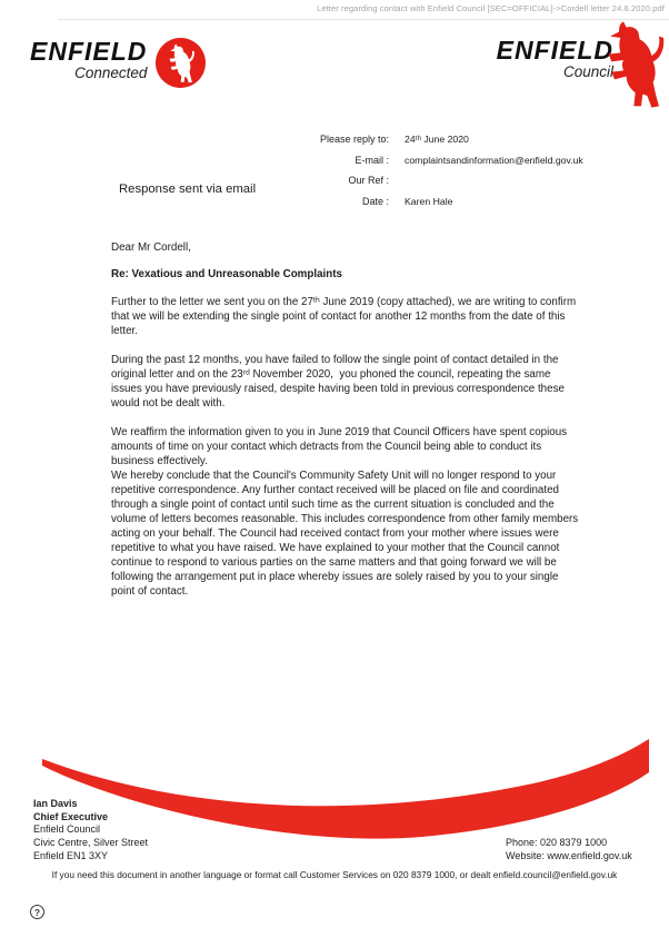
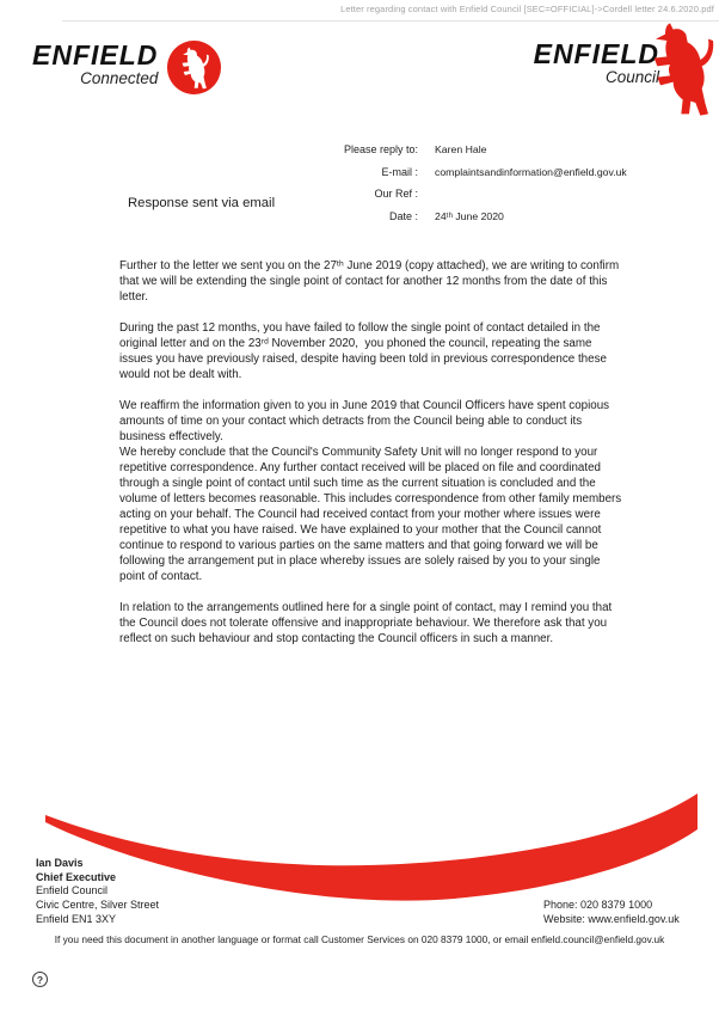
  Letter regarding contact with Enfield Council [SEC=OFFICIAL]->Cordell letter 24.6.2020.pdf
  ENFIELD
  Connected
  ENFIELD
  Council
  Please reply to:
- 24ᵗʰ June 2020
+ Karen Hale
  E-mail :
  complaintsandinformation@enfield.gov.uk
  Our Ref :
  Date :
- Karen Hale
+ 24ᵗʰ June 2020
  Response sent via email
- Dear Mr Cordell,
- Re: Vexatious and Unreasonable Complaints
  Further to the letter we sent you on the 27ᵗʰ June 2019 (copy attached), we are writing to confirm that we will be extending the single point of contact for another 12 months from the date of this letter.
  During the past 12 months, you have failed to follow the single point of contact detailed in the original letter and on the 23ʳᵈ November 2020, you phoned the council, repeating the same issues you have previously raised, despite having been told in previous correspondence these would not be dealt with.
  We reaffirm the information given to you in June 2019 that Council Officers have spent copious amounts of time on your contact which detracts from the Council being able to conduct its business effectively.
  We hereby conclude that the Council's Community Safety Unit will no longer respond to your repetitive correspondence. Any further contact received will be placed on file and coordinated through a single point of contact until such time as the current situation is concluded and the volume of letters becomes reasonable. This includes correspondence from other family members acting on your behalf. The Council had received contact from your mother where issues were repetitive to what you have raised. We have explained to your mother that the Council cannot continue to respond to various parties on the same matters and that going forward we will be following the arrangement put in place whereby issues are solely raised by you to your single point of contact.
+ In relation to the arrangements outlined here for a single point of contact, may I remind you that the Council does not tolerate offensive and inappropriate behaviour. We therefore ask that you reflect on such behaviour and stop contacting the Council officers in such a manner.
  Ian Davis
  Chief Executive
  Enfield Council
  Civic Centre, Silver Street
  Enfield EN1 3XY
  Phone: 020 8379 1000
  Website: www.enfield.gov.uk
- If you need this document in another language or format call Customer Services on 020 8379 1000, or dealt enfield.council@enfield.gov.uk
+ If you need this document in another language or format call Customer Services on 020 8379 1000, or email enfield.council@enfield.gov.uk
  ?
